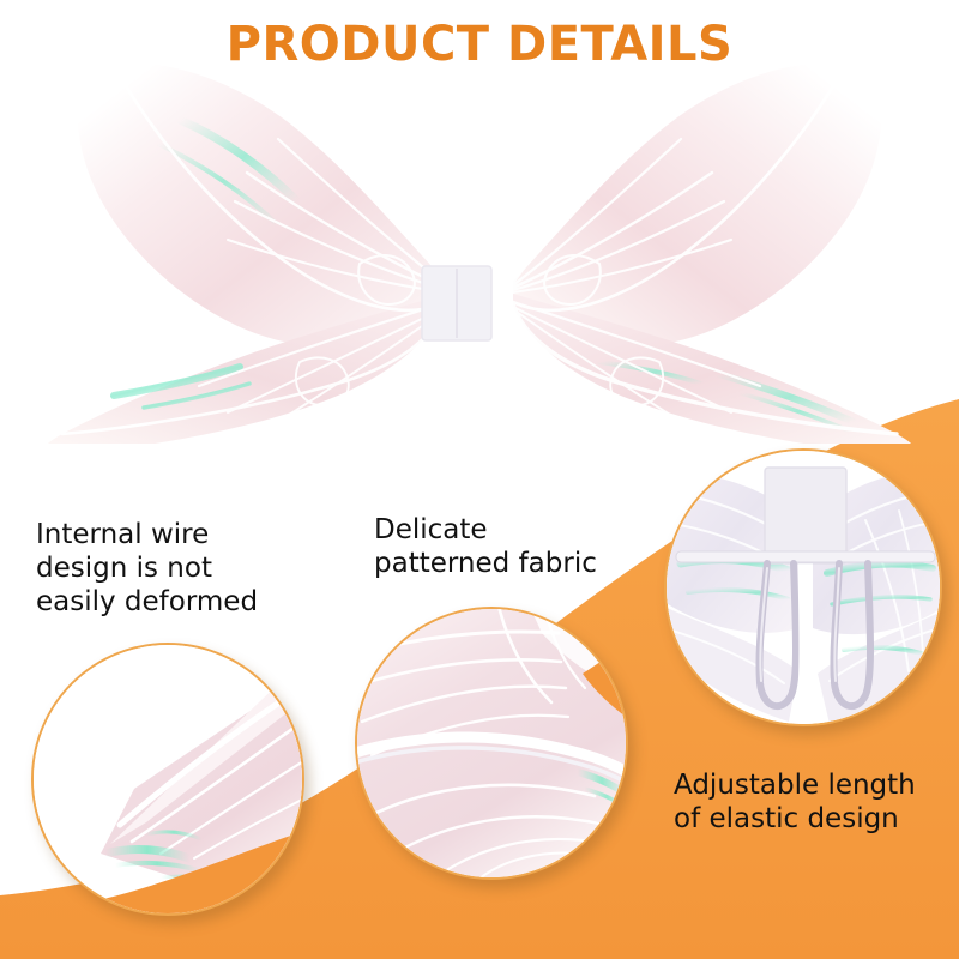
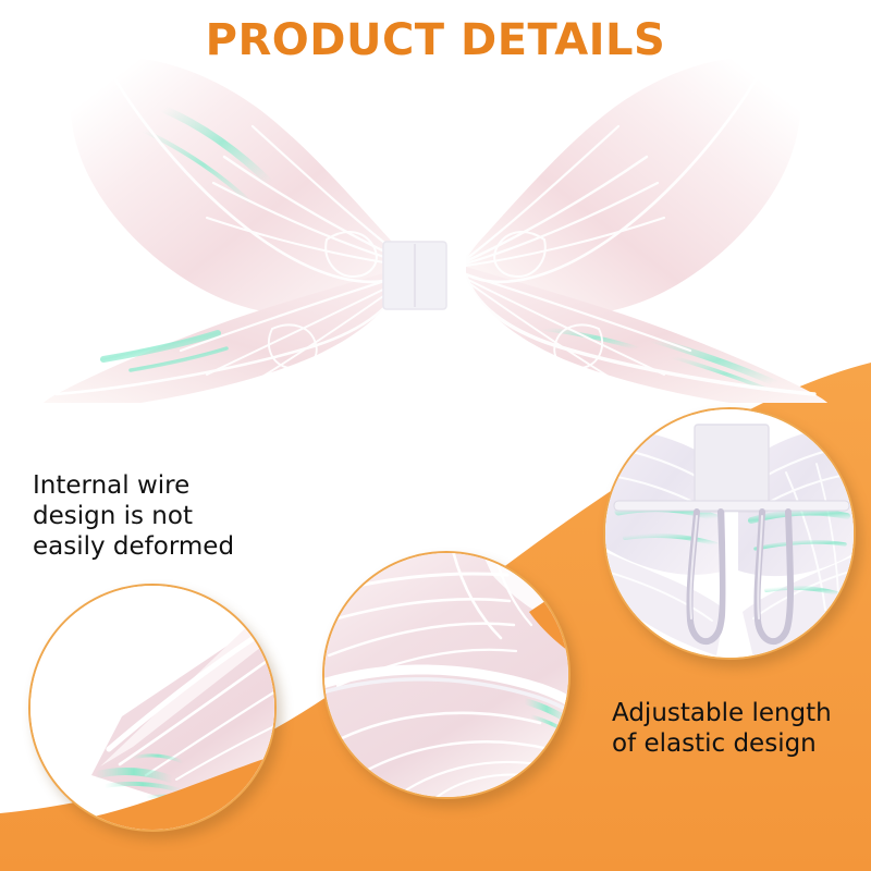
  PRODUCT DETAILS
  Internal wire
  design is not
  easily deformed
- Delicate
- patterned fabric
  Adjustable length
  of elastic design
